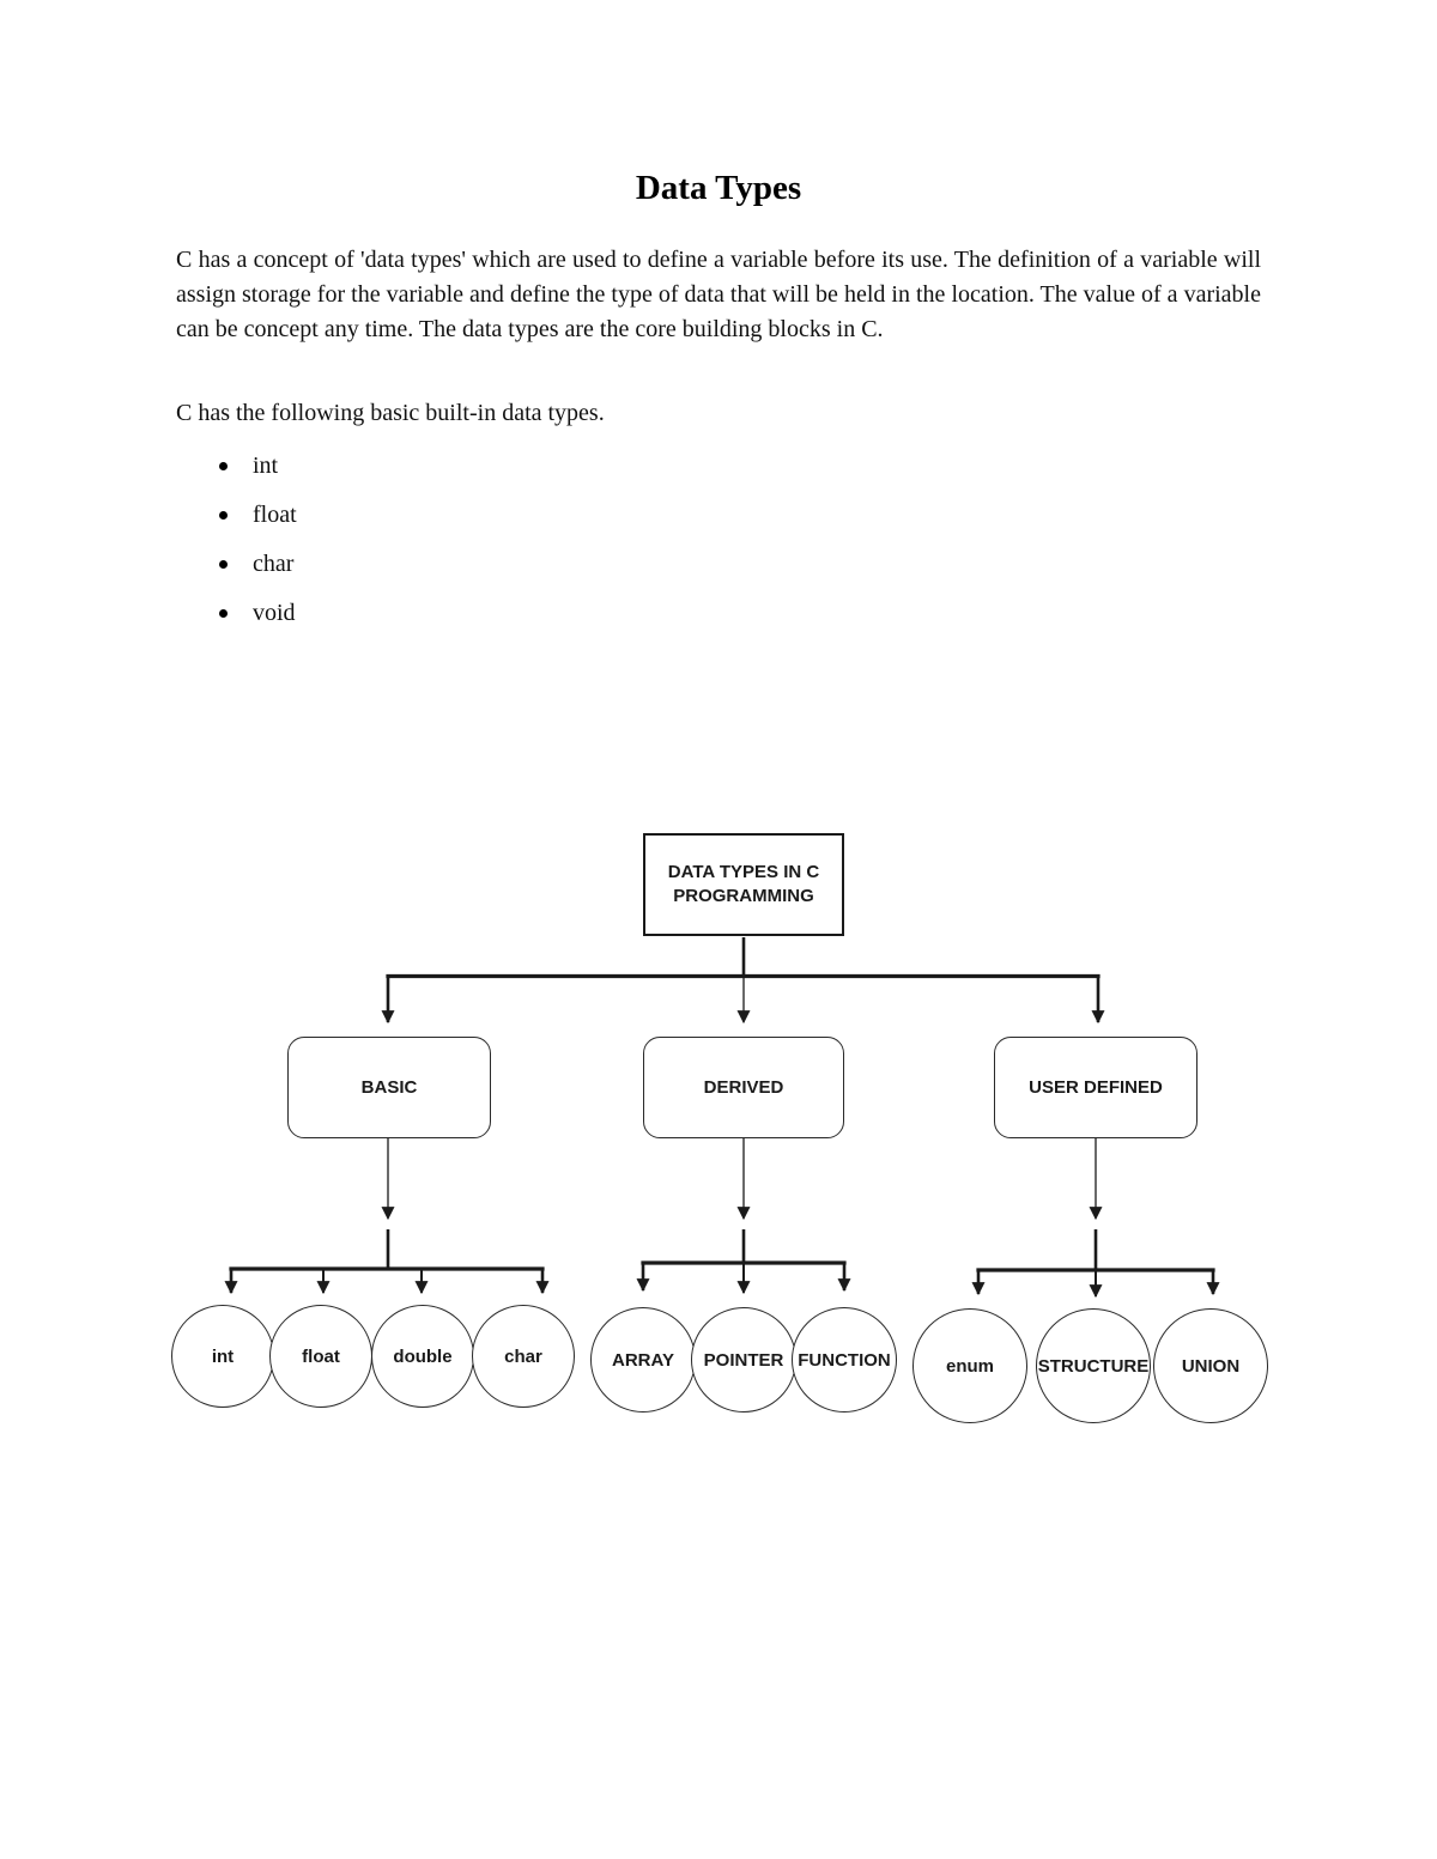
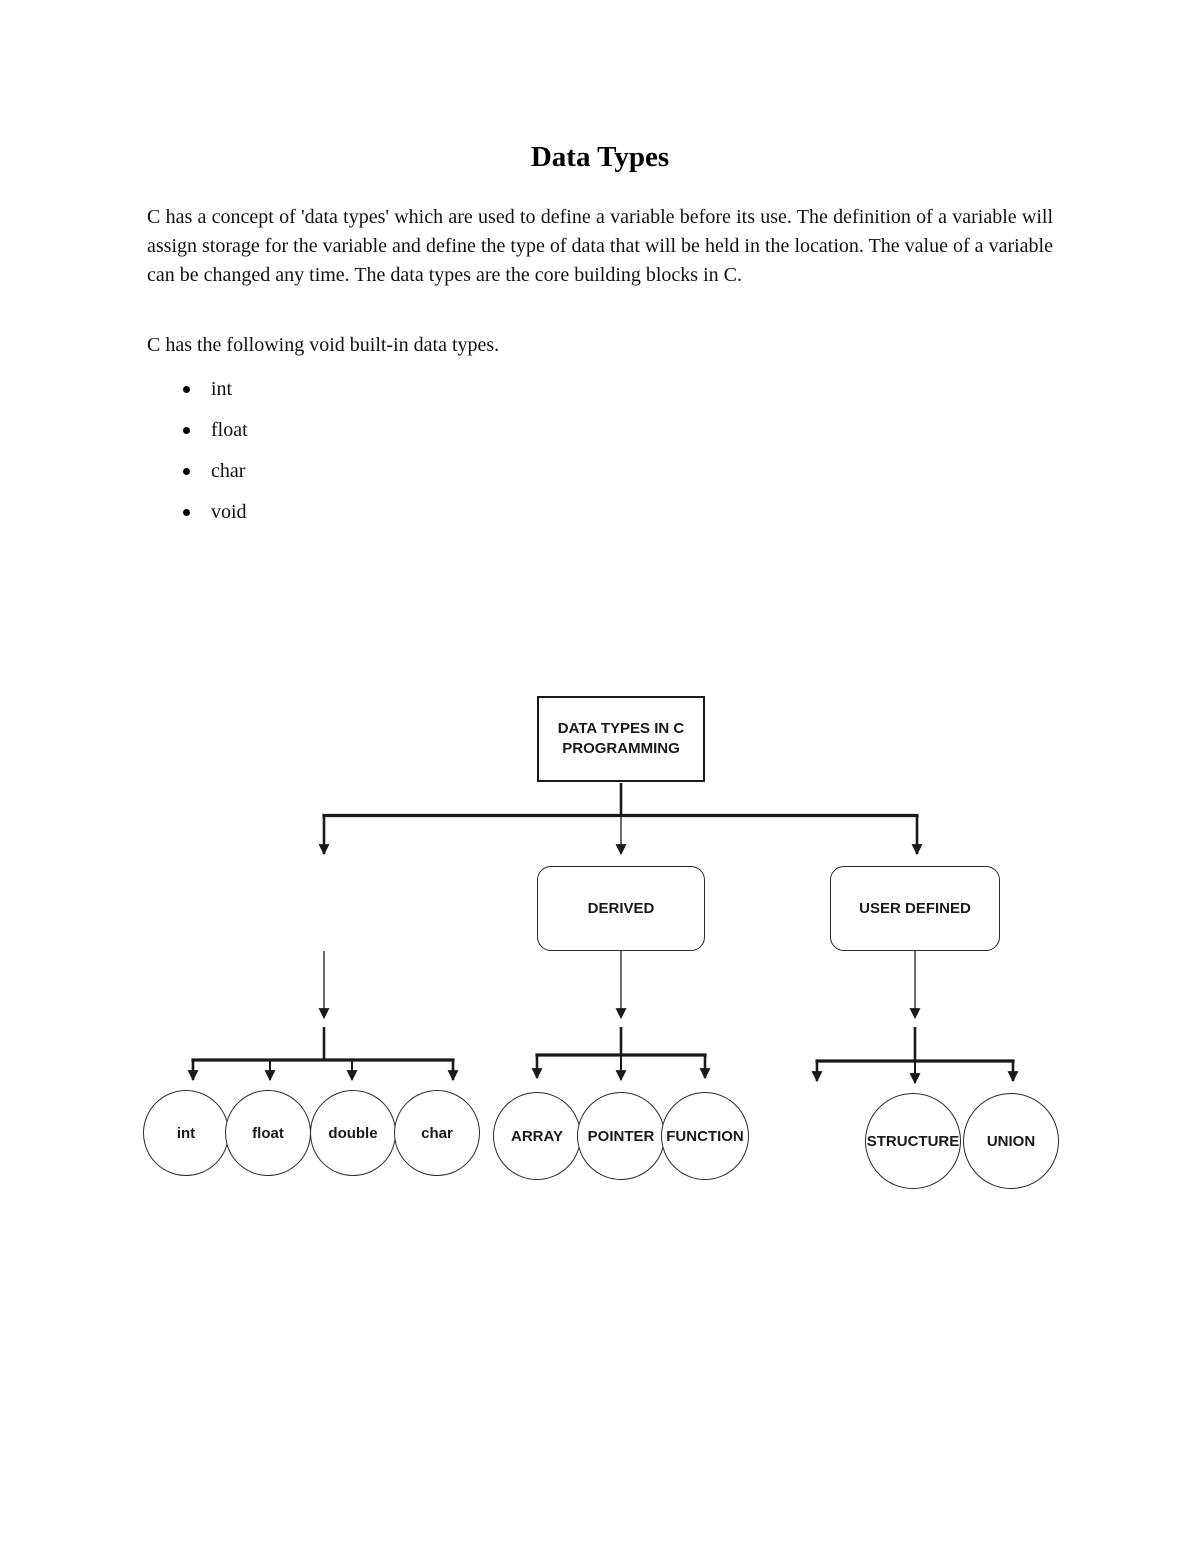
  Data Types
- C has a concept of 'data types' which are used to define a variable before its use. The definition of a variable will assign storage for the variable and define the type of data that will be held in the location. The value of a variable can be concept any time. The data types are the core building blocks in C.
+ C has a concept of 'data types' which are used to define a variable before its use. The definition of a variable will assign storage for the variable and define the type of data that will be held in the location. The value of a variable can be changed any time. The data types are the core building blocks in C.
- C has the following basic built-in data types.
+ C has the following void built-in data types.
  int
  float
  char
  void
  DATA TYPES IN C
  PROGRAMMING
- BASIC
  DERIVED
  USER DEFINED
  int
  float
  double
  char
  ARRAY
  POINTER
  FUNCTION
- enum
  STRUCTURE
  UNION
